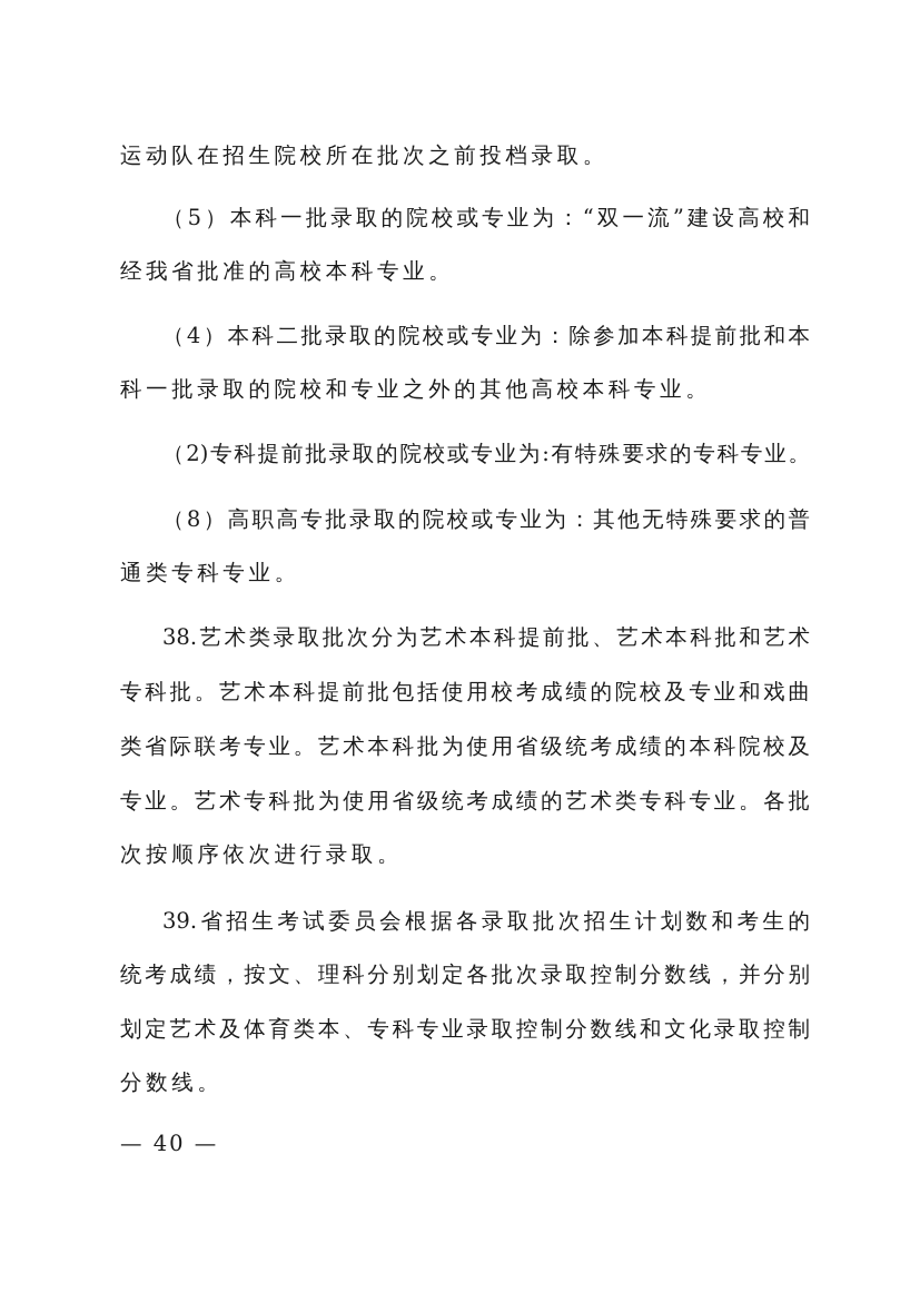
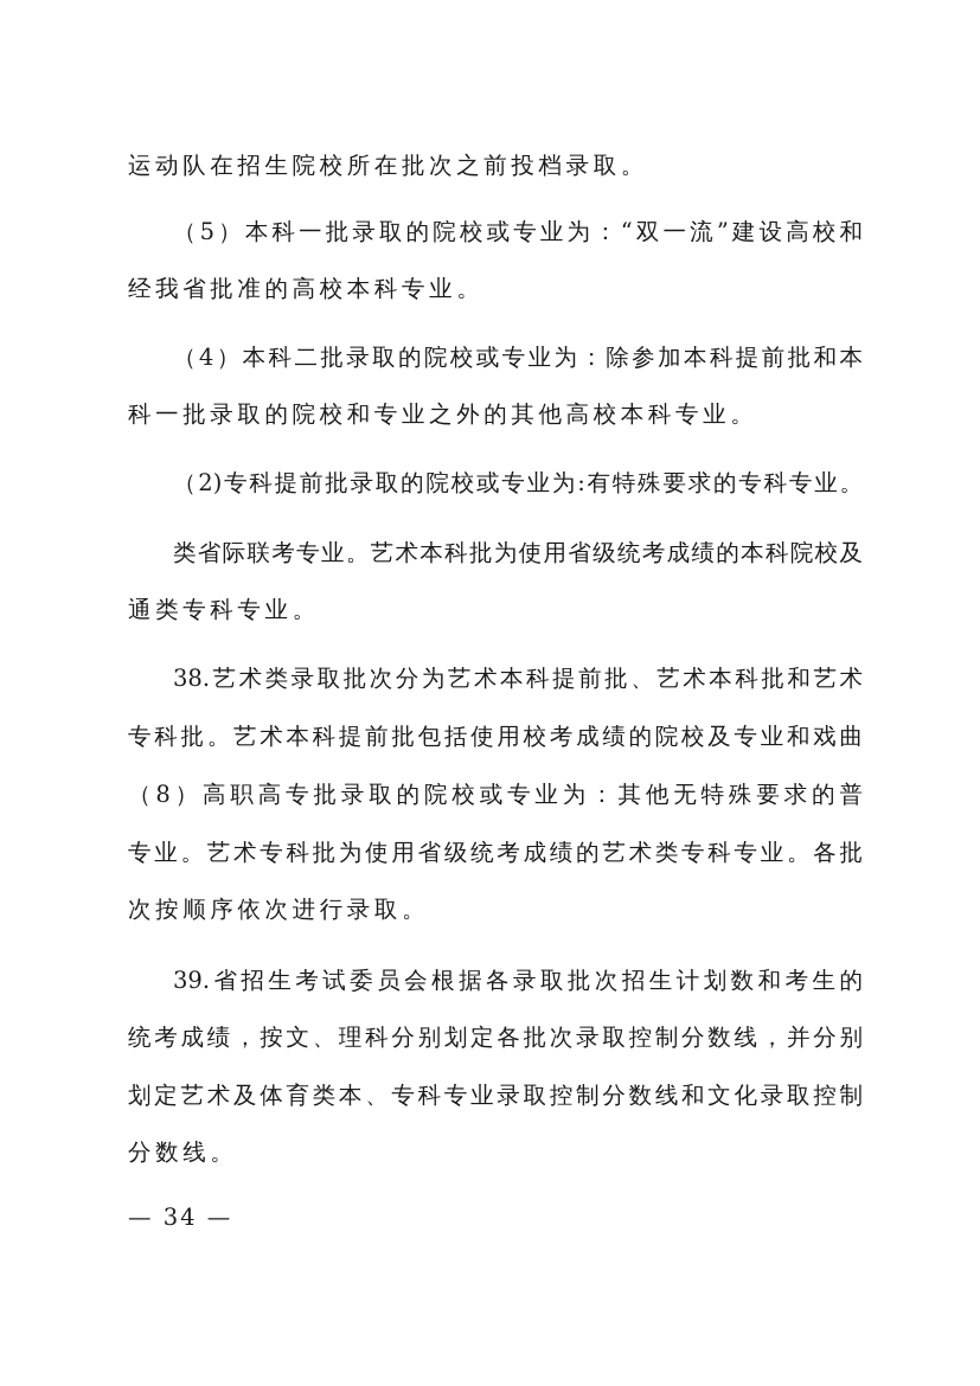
  运动队在招生院校所在批次之前投档录取。
  （5）本科一批录取的院校或专业为：“双一流”建设高校和
  经我省批准的高校本科专业。
  （4）本科二批录取的院校或专业为：除参加本科提前批和本
  科一批录取的院校和专业之外的其他高校本科专业。
  （2)专科提前批录取的院校或专业为:有特殊要求的专科专业。
- （8）高职高专批录取的院校或专业为：其他无特殊要求的普
+ 类省际联考专业。艺术本科批为使用省级统考成绩的本科院校及
  通类专科专业。
  38.艺术类录取批次分为艺术本科提前批、艺术本科批和艺术
  专科批。艺术本科提前批包括使用校考成绩的院校及专业和戏曲
- 类省际联考专业。艺术本科批为使用省级统考成绩的本科院校及
+ （8）高职高专批录取的院校或专业为：其他无特殊要求的普
  专业。艺术专科批为使用省级统考成绩的艺术类专科专业。各批
  次按顺序依次进行录取。
  39.省招生考试委员会根据各录取批次招生计划数和考生的
  统考成绩，按文、理科分别划定各批次录取控制分数线，并分别
  划定艺术及体育类本、专科专业录取控制分数线和文化录取控制
  分数线。
- — 40 —
+ — 34 —
